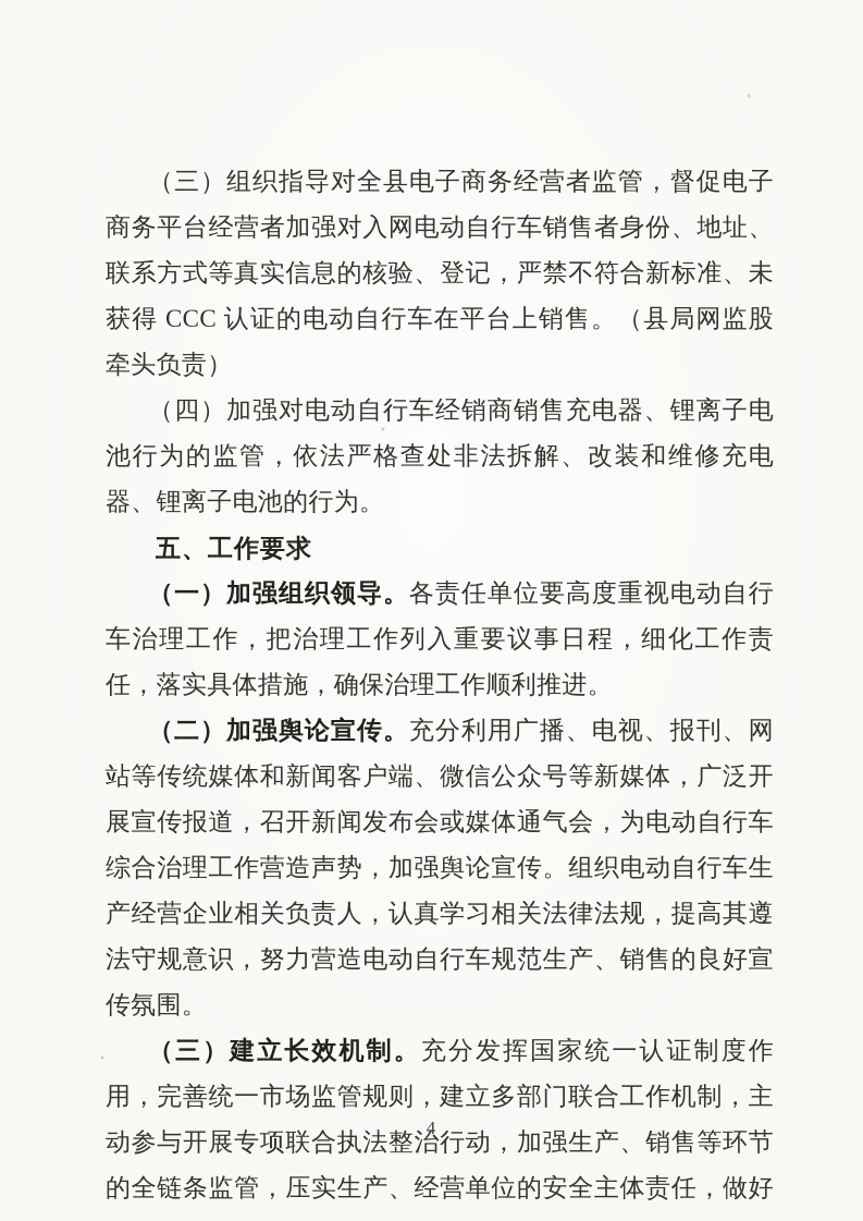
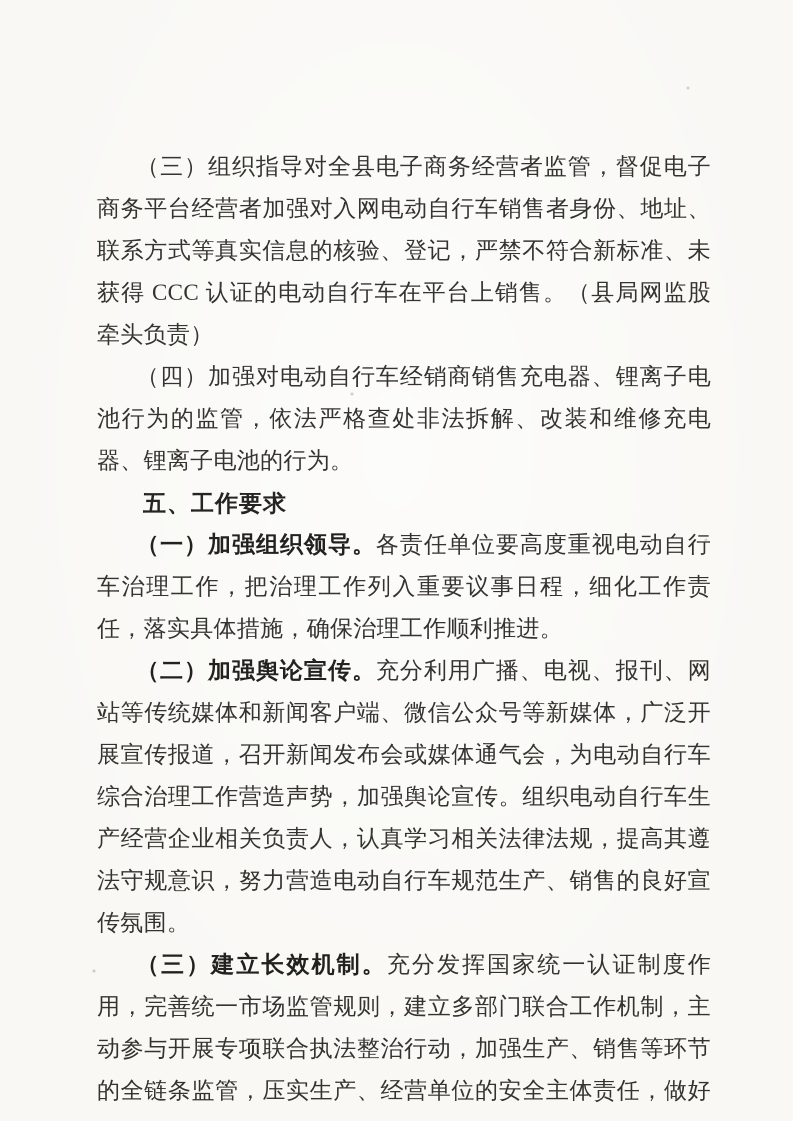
  （三）组织指导对全县电子商务经营者监管，督促电子商务平台经营者加强对入网电动自行车销售者身份、地址、联系方式等真实信息的核验、登记，严禁不符合新标准、未获得 CCC 认证的电动自行车在平台上销售。（县局网监股牵头负责）
  （四）加强对电动自行车经销商销售充电器、锂离子电池行为的监管，依法严格查处非法拆解、改装和维修充电器、锂离子电池的行为。
  五、工作要求
  （一）加强组织领导。各责任单位要高度重视电动自行车治理工作，把治理工作列入重要议事日程，细化工作责任，落实具体措施，确保治理工作顺利推进。
  （二）加强舆论宣传。充分利用广播、电视、报刊、网站等传统媒体和新闻客户端、微信公众号等新媒体，广泛开展宣传报道，召开新闻发布会或媒体通气会，为电动自行车综合治理工作营造声势，加强舆论宣传。组织电动自行车生产经营企业相关负责人，认真学习相关法律法规，提高其遵法守规意识，努力营造电动自行车规范生产、销售的良好宣传氛围。
  （三）建立长效机制。充分发挥国家统一认证制度作用，完善统一市场监管规则，建立多部门联合工作机制，主动参与开展专项联合执法整治行动，加强生产、销售等环节的全链条监管，压实生产、经营单位的安全主体责任，做好
- 4
